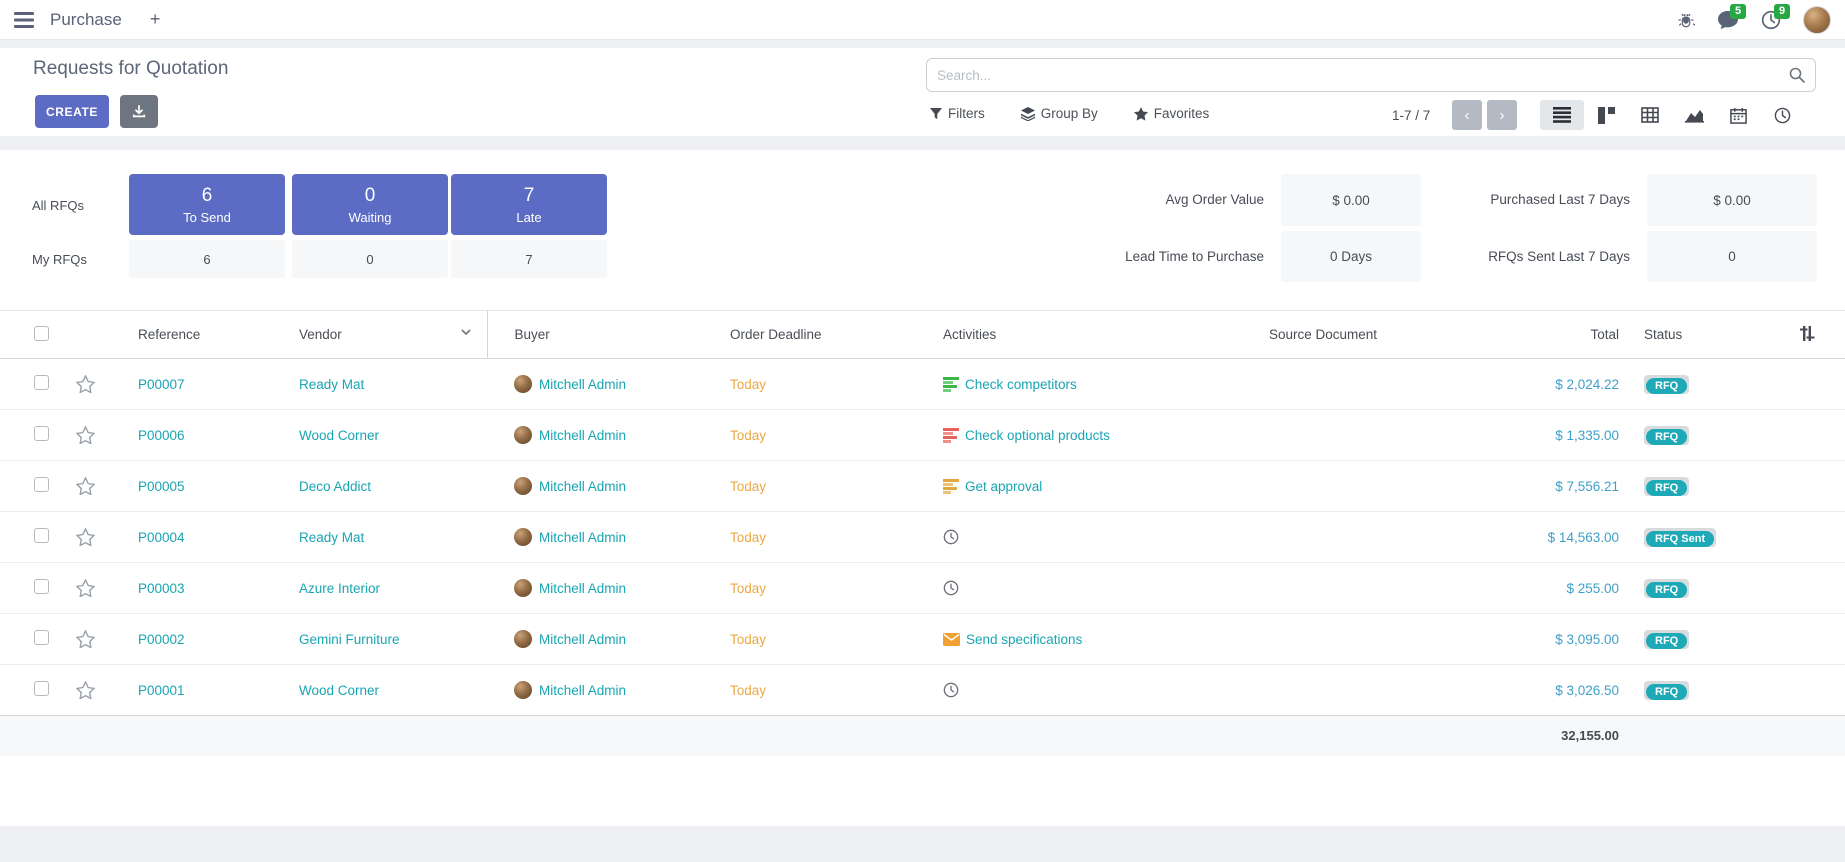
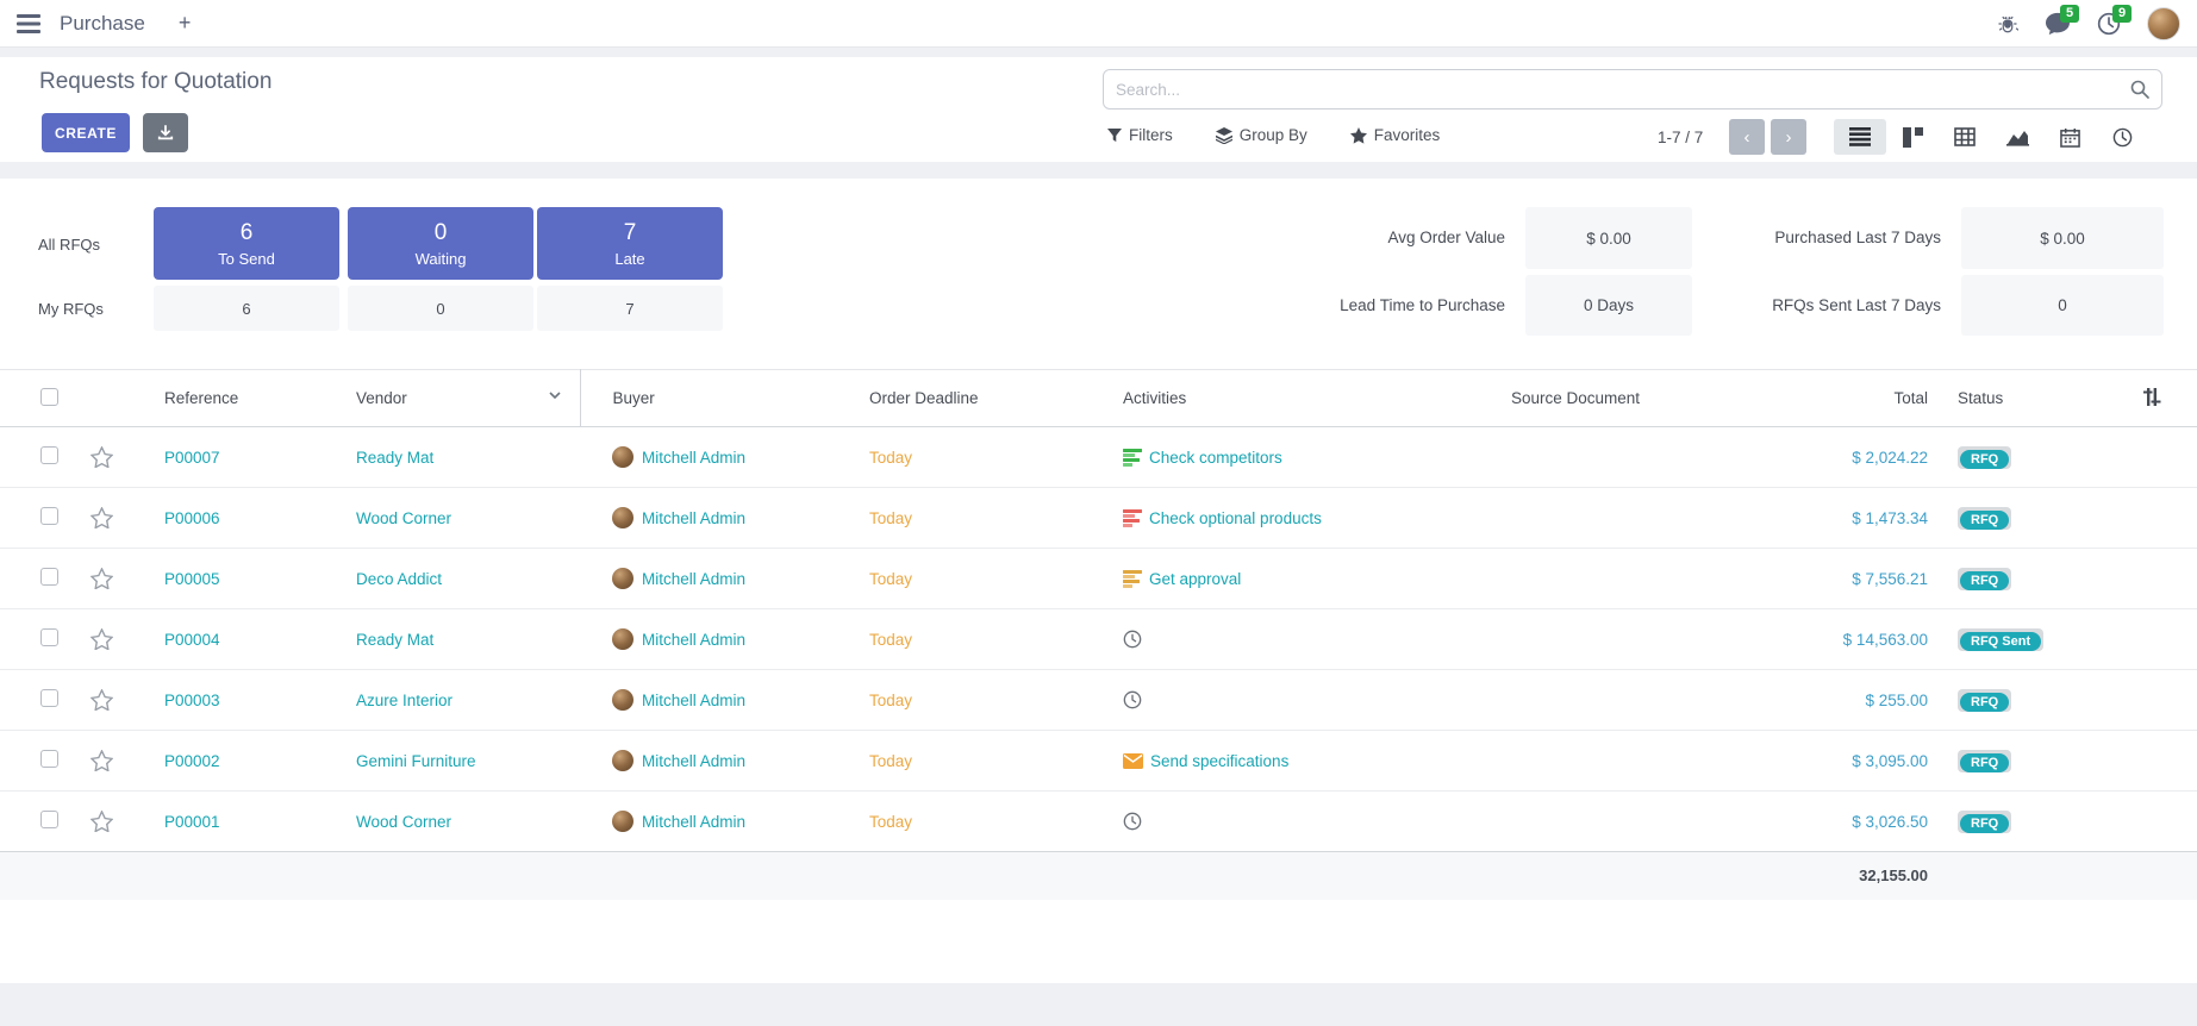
  Purchase
  +
  5
  9
  Requests for Quotation
  CREATE
  Search...
  Filters
  Group By
  Favorites
  1-7 / 7
  ‹
  ›
  All RFQs
  My RFQs
  6
  To Send
  0
  Waiting
  7
  Late
  6
  0
  7
  Avg Order Value
  $ 0.00
  Purchased Last 7 Days
  $ 0.00
  Lead Time to Purchase
  0 Days
  RFQs Sent Last 7 Days
  0
  		Reference	Vendor	Buyer	Order Deadline	Activities	Source Document	Total	Status
  		P00007	Ready Mat	Mitchell Admin	Today	Check competitors		$ 2,024.22	RFQ
- 		P00006	Wood Corner	Mitchell Admin	Today	Check optional products		$ 1,335.00	RFQ
+ 		P00006	Wood Corner	Mitchell Admin	Today	Check optional products		$ 1,473.34	RFQ
  		P00005	Deco Addict	Mitchell Admin	Today	Get approval		$ 7,556.21	RFQ
  		P00004	Ready Mat	Mitchell Admin	Today			$ 14,563.00	RFQ Sent
  		P00003	Azure Interior	Mitchell Admin	Today			$ 255.00	RFQ
  		P00002	Gemini Furniture	Mitchell Admin	Today	Send specifications		$ 3,095.00	RFQ
  		P00001	Wood Corner	Mitchell Admin	Today			$ 3,026.50	RFQ
  								32,155.00
